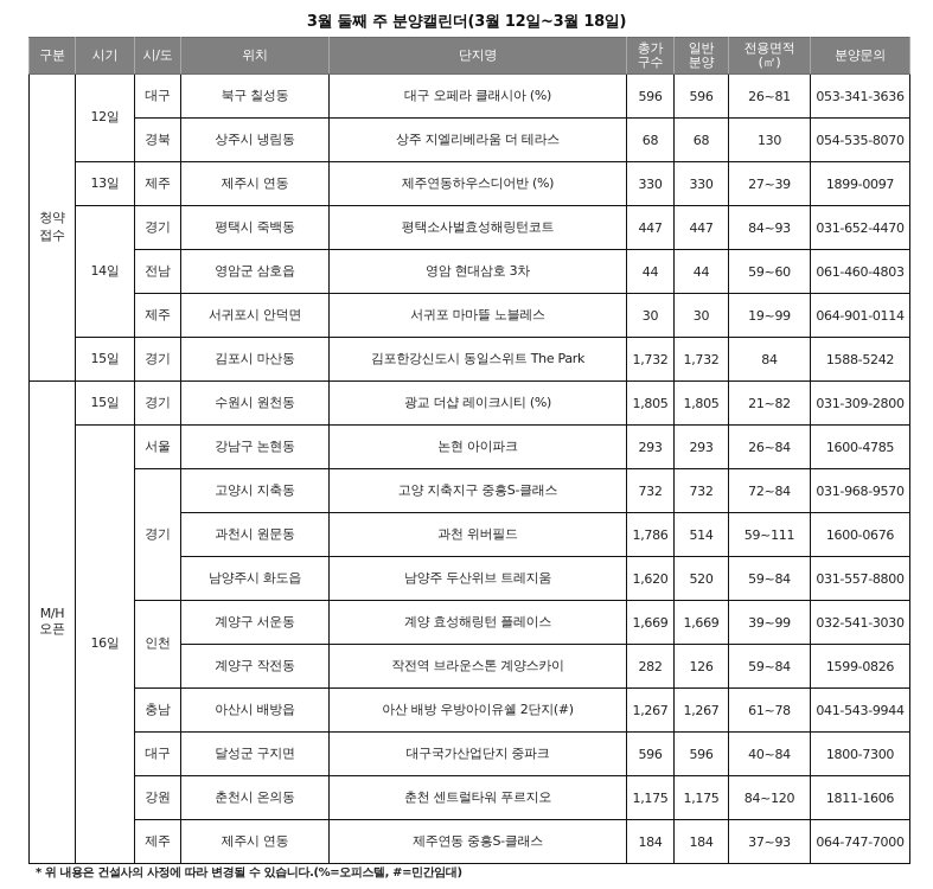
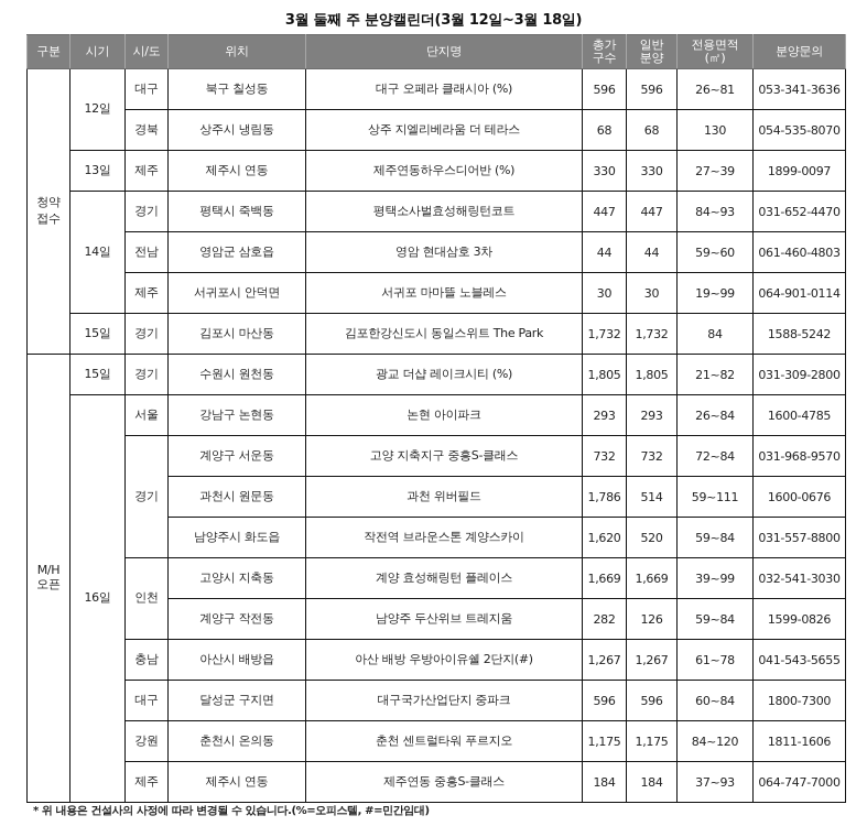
  3월 둘째 주 분양캘린더(3월 12일~3월 18일)
  구분	시기	시/도	위치	단지명	총가구수	일반분양	전용면적(㎡)	분양문의
  청약접수	12일	대구	북구 칠성동	대구 오페라 클래시아 (%)	596	596	26~81	053-341-3636
  경북	상주시 냉림동	상주 지엘리베라움 더 테라스	68	68	130	054-535-8070
  13일	제주	제주시 연동	제주연동하우스디어반 (%)	330	330	27~39	1899-0097
  14일	경기	평택시 죽백동	평택소사벌효성해링턴코트	447	447	84~93	031-652-4470
  전남	영암군 삼호읍	영암 현대삼호 3차	44	44	59~60	061-460-4803
  제주	서귀포시 안덕면	서귀포 마마뜰 노블레스	30	30	19~99	064-901-0114
  15일	경기	김포시 마산동	김포한강신도시 동일스위트 The Park	1,732	1,732	84	1588-5242
  M/H오픈	15일	경기	수원시 원천동	광교 더샵 레이크시티 (%)	1,805	1,805	21~82	031-309-2800
  16일	서울	강남구 논현동	논현 아이파크	293	293	26~84	1600-4785
- 경기	고양시 지축동	고양 지축지구 중흥S-클래스	732	732	72~84	031-968-9570
+ 경기	계양구 서운동	고양 지축지구 중흥S-클래스	732	732	72~84	031-968-9570
  과천시 원문동	과천 위버필드	1,786	514	59~111	1600-0676
- 남양주시 화도읍	남양주 두산위브 트레지움	1,620	520	59~84	031-557-8800
+ 남양주시 화도읍	작전역 브라운스톤 계양스카이	1,620	520	59~84	031-557-8800
- 인천	계양구 서운동	계양 효성해링턴 플레이스	1,669	1,669	39~99	032-541-3030
+ 인천	고양시 지축동	계양 효성해링턴 플레이스	1,669	1,669	39~99	032-541-3030
- 계양구 작전동	작전역 브라운스톤 계양스카이	282	126	59~84	1599-0826
+ 계양구 작전동	남양주 두산위브 트레지움	282	126	59~84	1599-0826
- 충남	아산시 배방읍	아산 배방 우방아이유쉘 2단지(#)	1,267	1,267	61~78	041-543-9944
+ 충남	아산시 배방읍	아산 배방 우방아이유쉘 2단지(#)	1,267	1,267	61~78	041-543-5655
- 대구	달성군 구지면	대구국가산업단지 중파크	596	596	40~84	1800-7300
+ 대구	달성군 구지면	대구국가산업단지 중파크	596	596	60~84	1800-7300
  강원	춘천시 온의동	춘천 센트럴타워 푸르지오	1,175	1,175	84~120	1811-1606
  제주	제주시 연동	제주연동 중흥S-클래스	184	184	37~93	064-747-7000
  * 위 내용은 건설사의 사정에 따라 변경될 수 있습니다.(%=오피스텔, #=민간임대)
